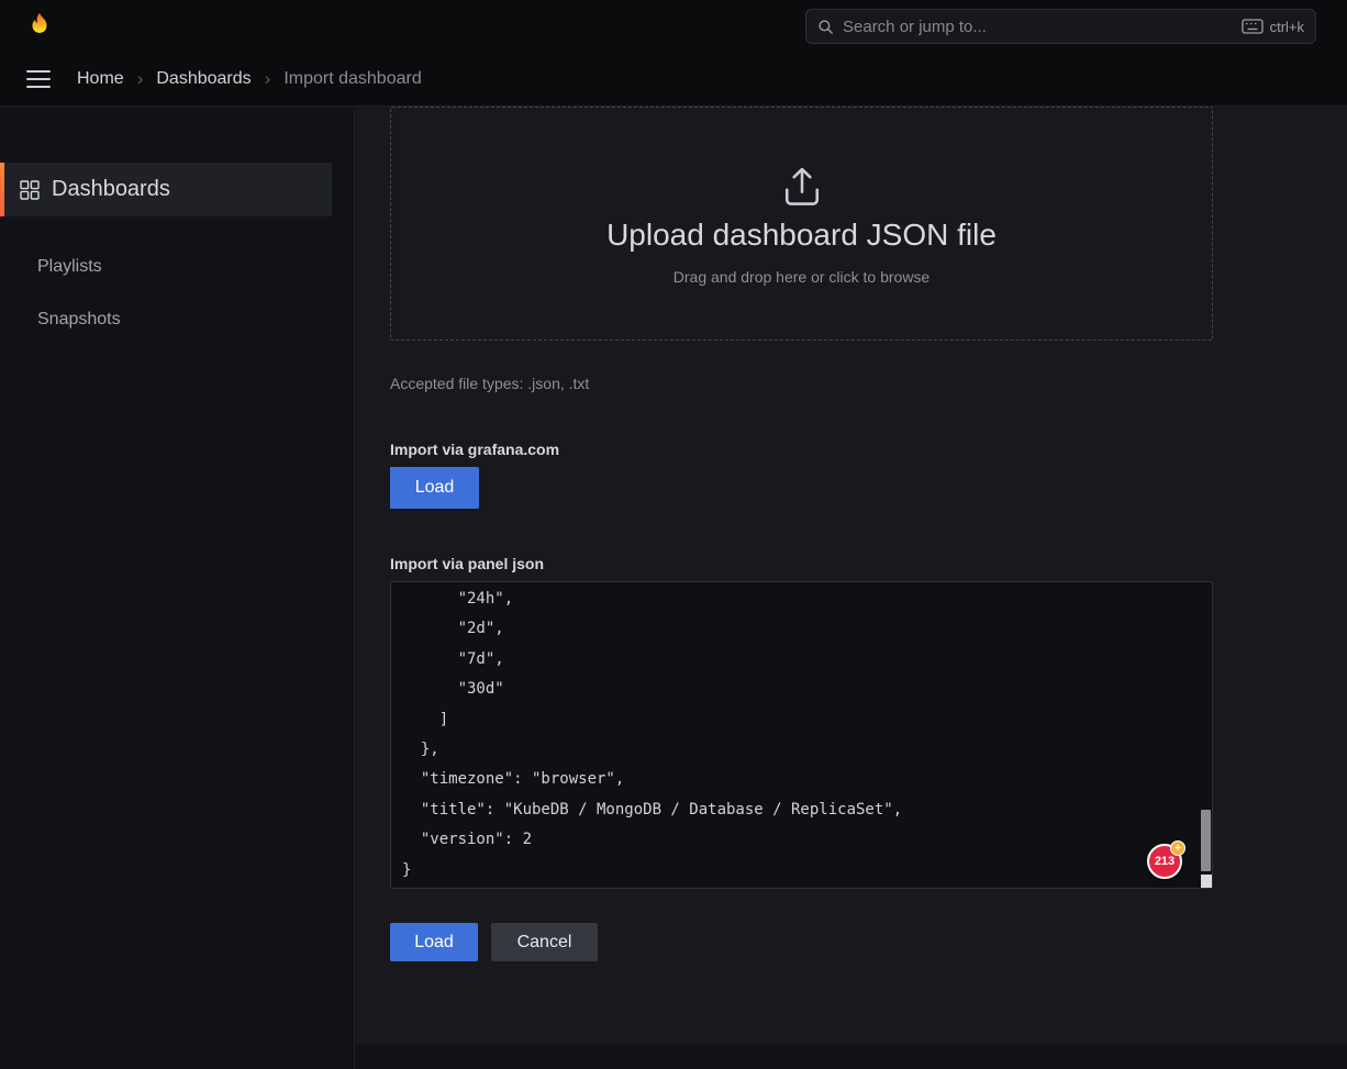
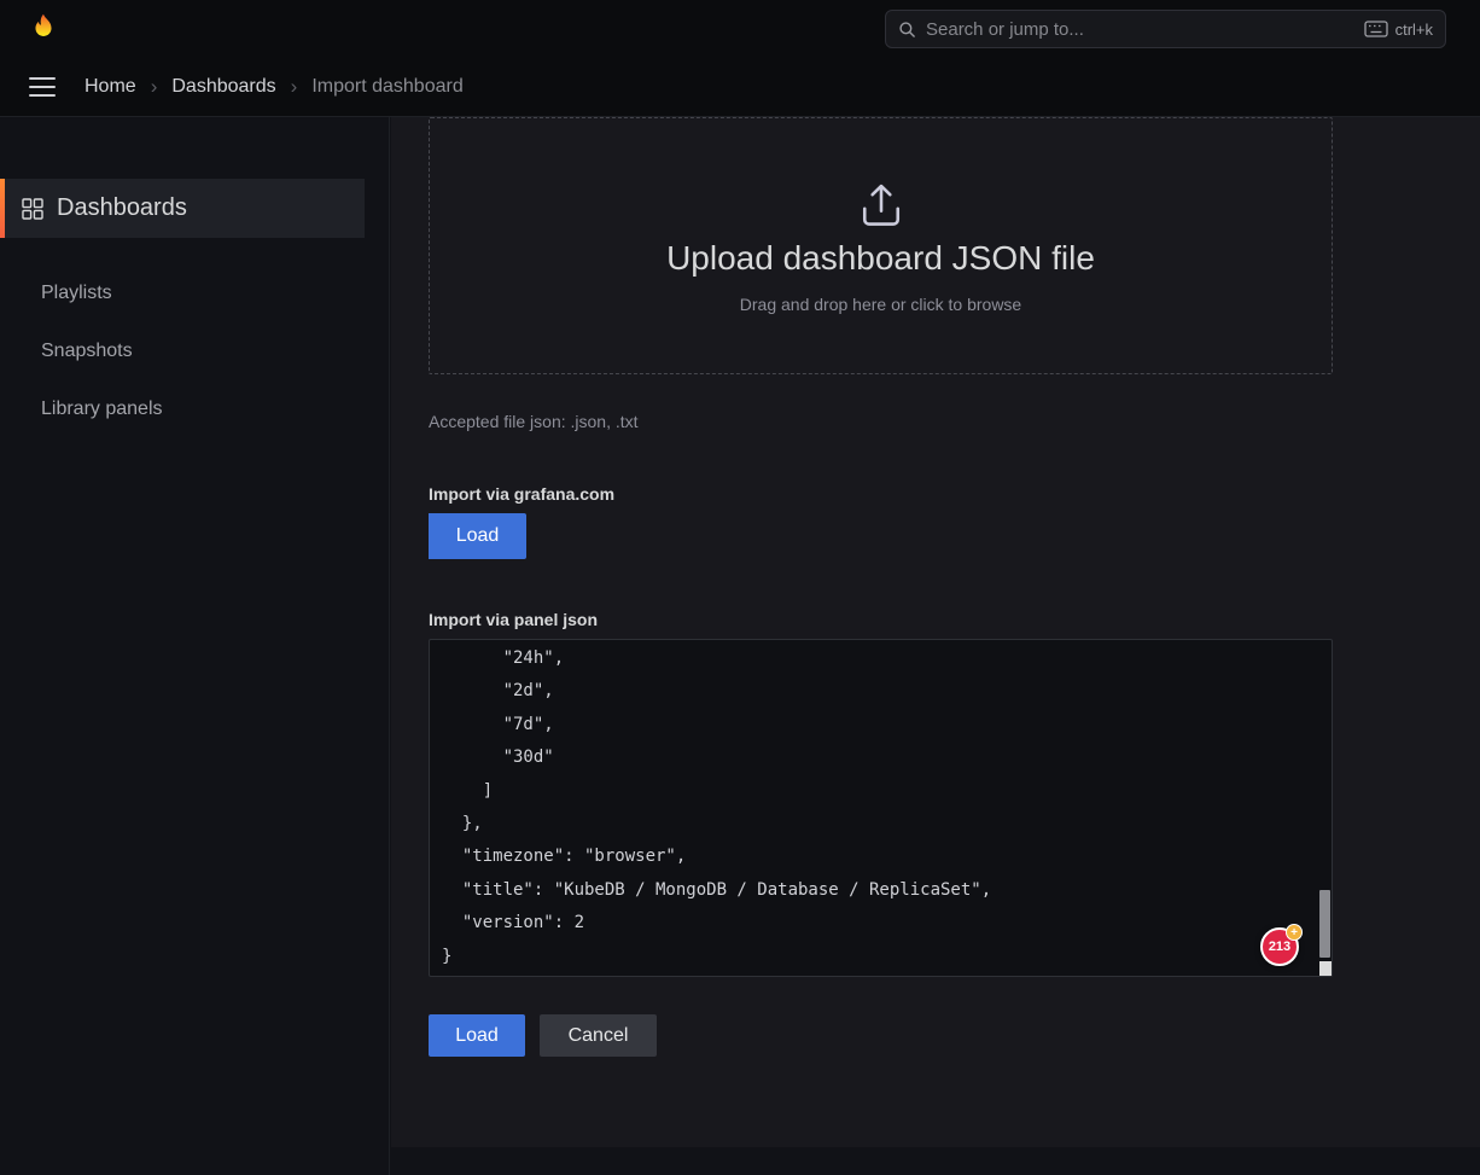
  Search or jump to...
  ctrl+k
  Home
  ›
  Dashboards
  ›
  Import dashboard
  Dashboards
  Playlists
  Snapshots
+ Library panels
  Upload dashboard JSON file
  Drag and drop here or click to browse
- Accepted file types: .json, .txt
+ Accepted file json: .json, .txt
  Import via grafana.com
  Load
  Import via panel json
  "24h",
  "2d",
  "7d",
  "30d"
  ]
  },
  "timezone": "browser",
  "title": "KubeDB / MongoDB / Database / ReplicaSet",
  "version": 2
  }
  213
  +
  Load
  Cancel
